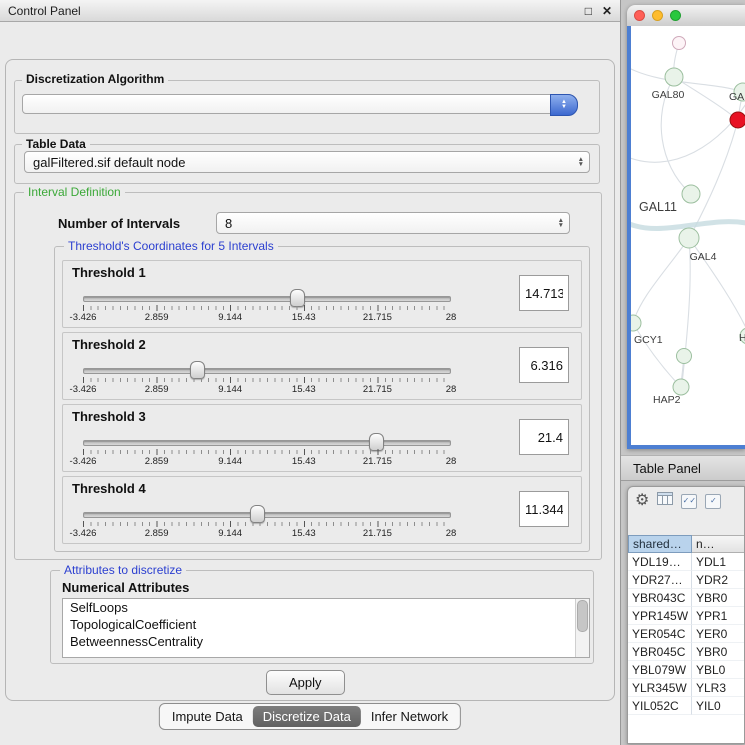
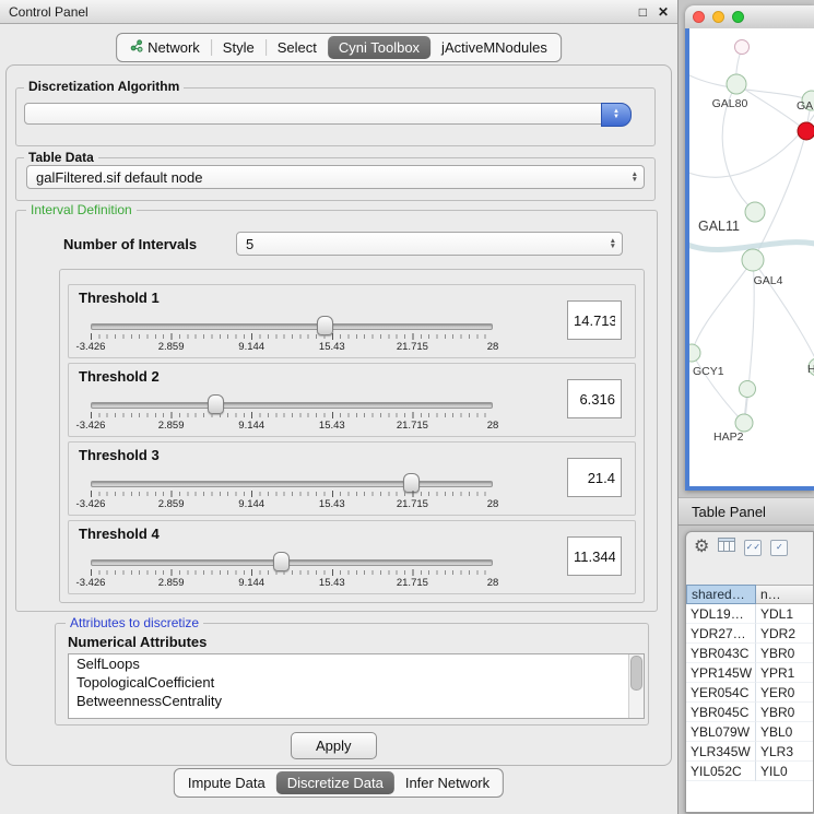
  Control Panel
  □
  ✕
+ Network
+ Style
+ Select
+ Cyni Toolbox
+ jActiveMNodules
  Discretization Algorithm
  Table Data
  galFiltered.sif default node
  Interval Definition
  Number of Intervals
- 8
+ 5
- Threshold's Coordinates for 5 Intervals
  Threshold 1
  -3.426
  2.859
  9.144
  15.43
  21.715
  28
  14.713
  Threshold 2
  -3.426
  2.859
  9.144
  15.43
  21.715
  28
  6.316
  Threshold 3
  -3.426
  2.859
  9.144
  15.43
  21.715
  28
  21.4
  Threshold 4
  -3.426
  2.859
  9.144
  15.43
  21.715
  28
  11.344
  Attributes to discretize
  Numerical Attributes
  SelfLoops
  TopologicalCoefficient
  BetweennessCentrality
  Apply
  Impute Data
  Discretize Data
  Infer Network
  GAL80
  GA
  GAL11
  GAL4
  GCY1
  H
  HAP2
  Table Panel
  ⚙
  ✓✓
  ✓
  shared…
  n…
  YDL19…
  YDL1
  YDR27…
  YDR2
  YBR043C
  YBR0
  YPR145W
  YPR1
  YER054C
  YER0
  YBR045C
  YBR0
  YBL079W
  YBL0
  YLR345W
  YLR3
  YIL052C
  YIL0
